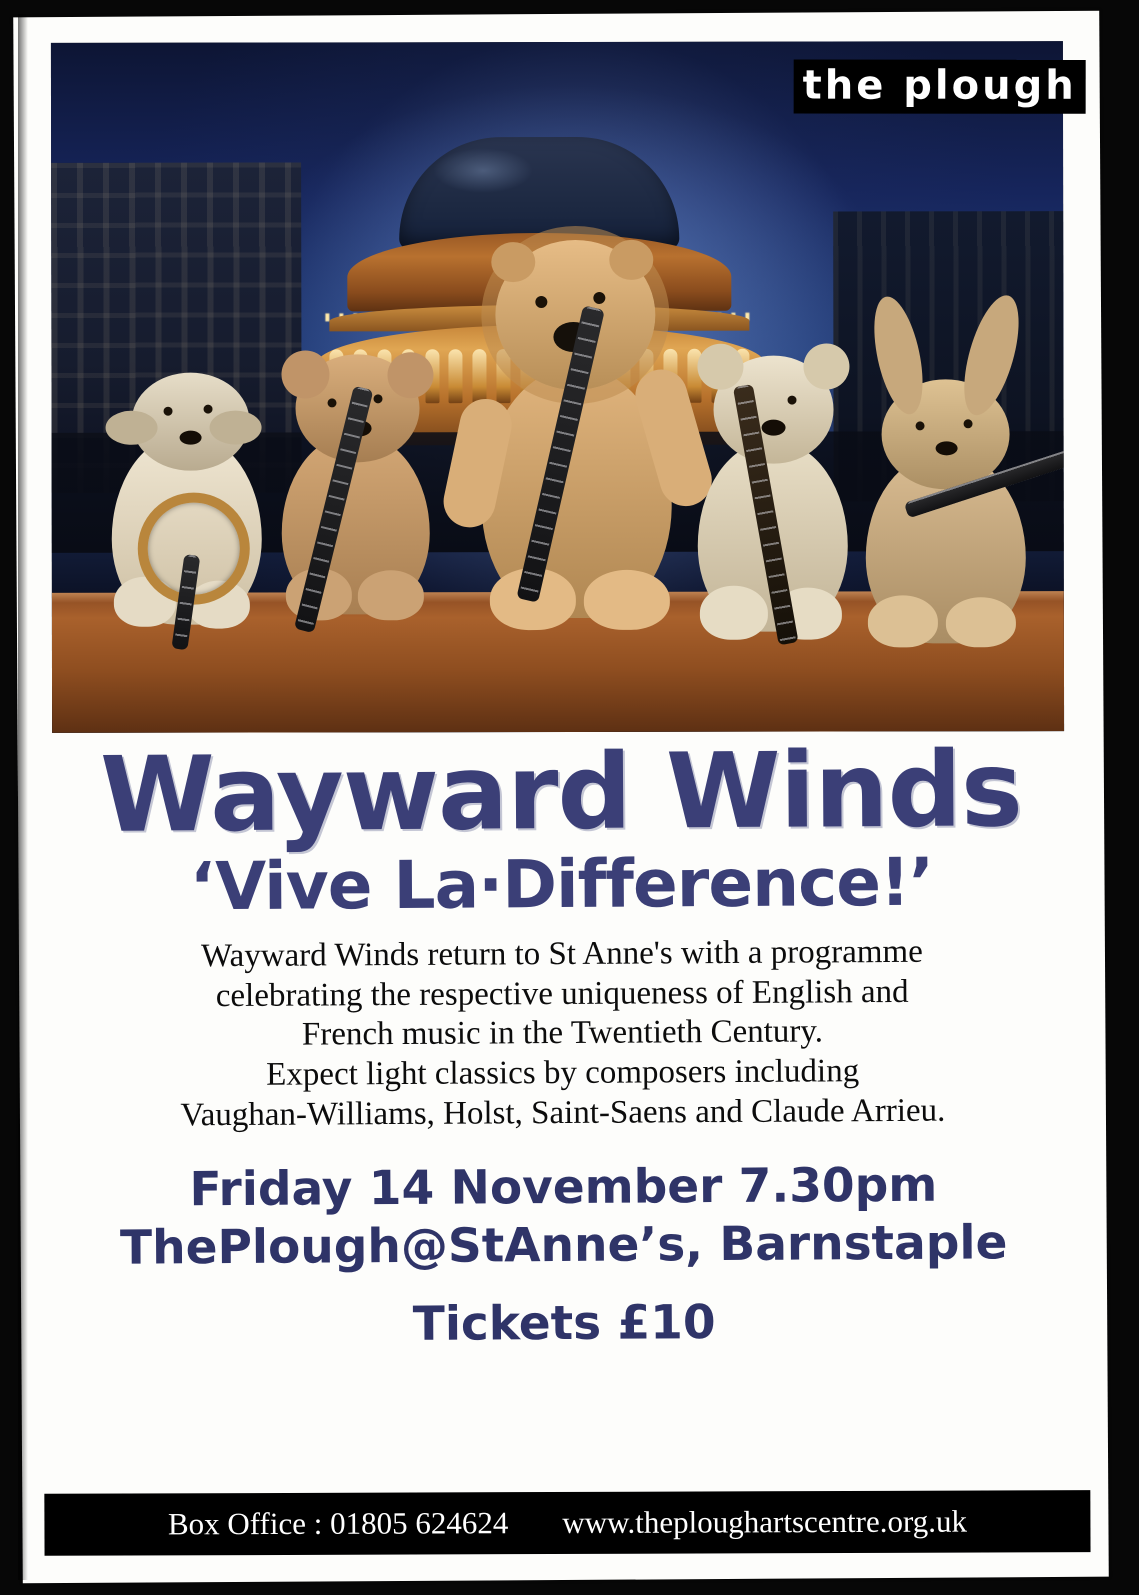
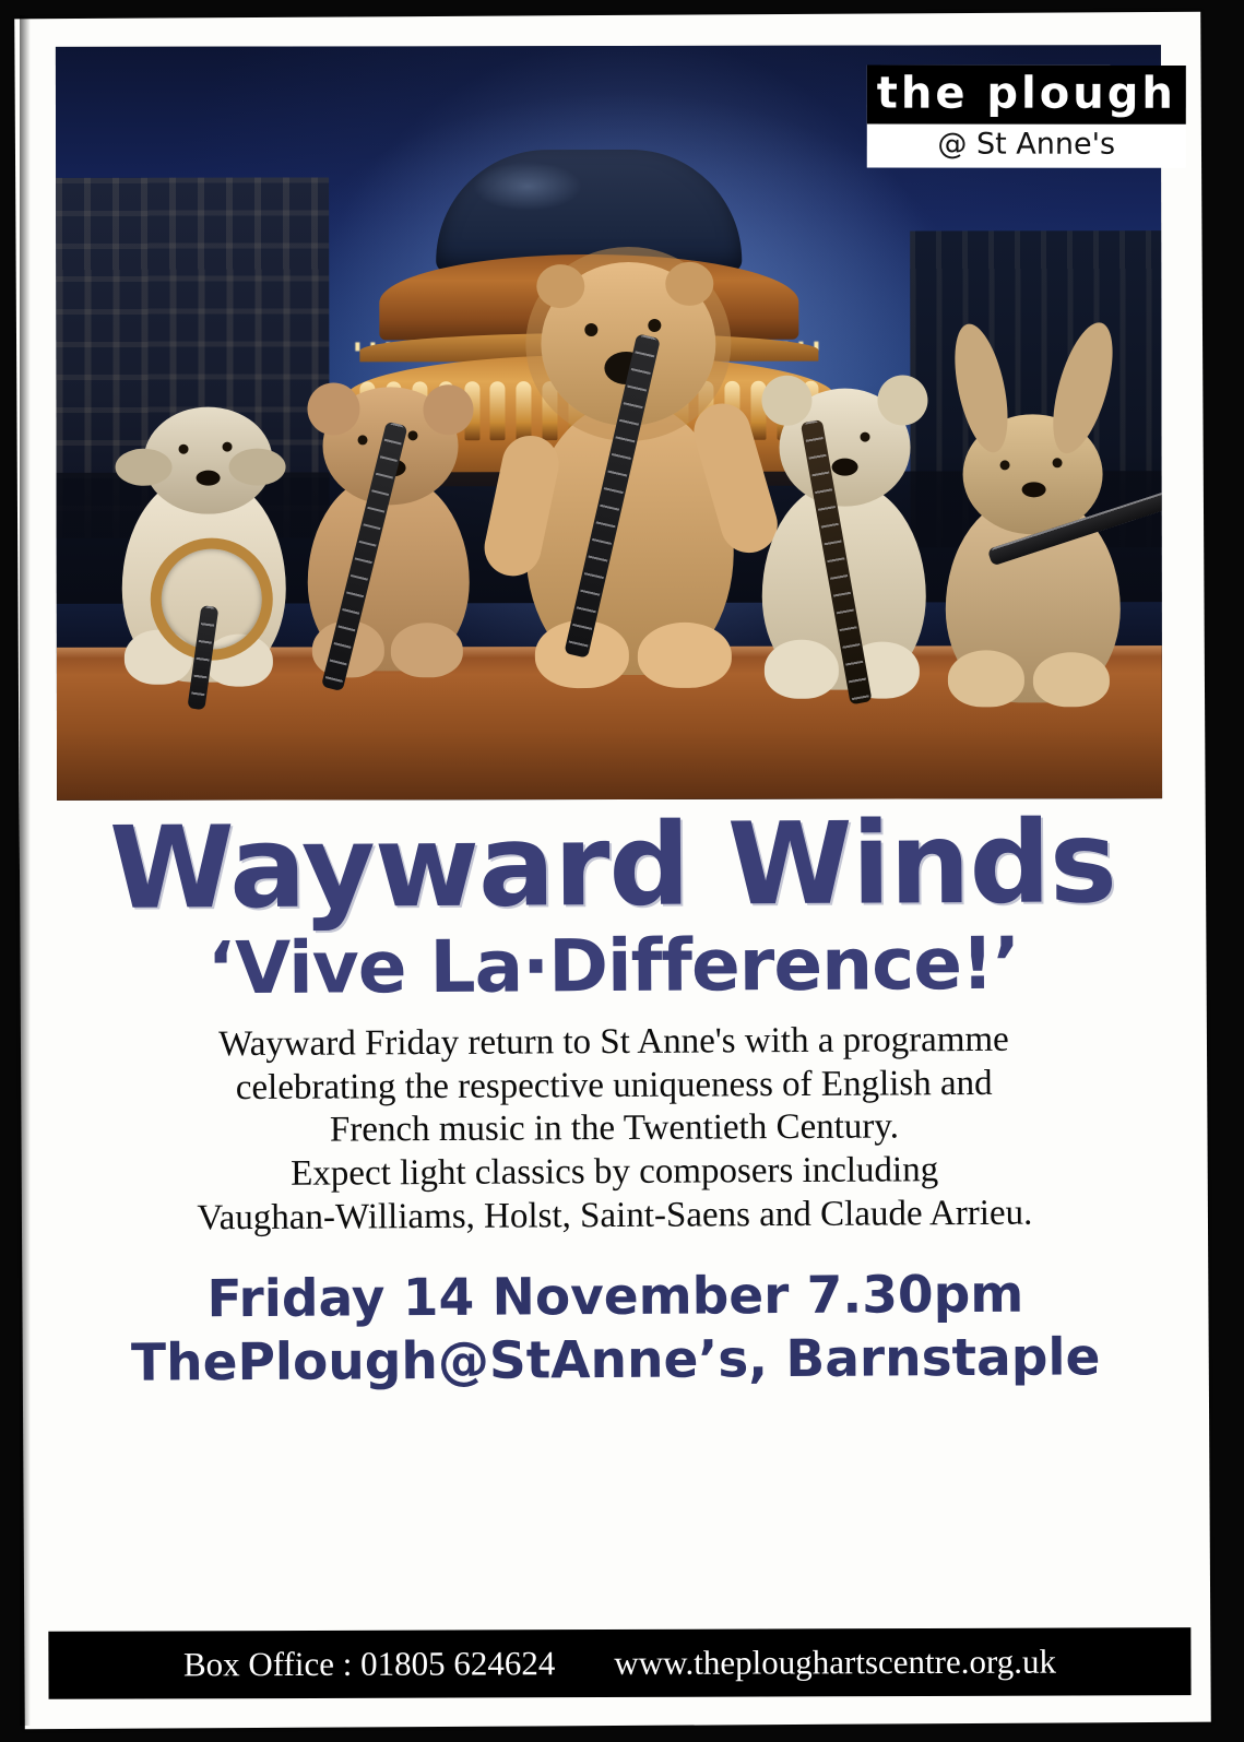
  the plough
+ @ St Anne's
  Wayward Winds
  ‘Vive La·Difference!’
- Wayward Winds return to St Anne's with a programme
+ Wayward Friday return to St Anne's with a programme
  celebrating the respective uniqueness of English and
  French music in the Twentieth Century.
  Expect light classics by composers including
  Vaughan-Williams, Holst, Saint-Saens and Claude Arrieu.
  Friday 14 November 7.30pm
  ThePlough@StAnne’s, Barnstaple
- Tickets £10
  Box Office : 01805 624624
  www.theploughartscentre.org.uk
